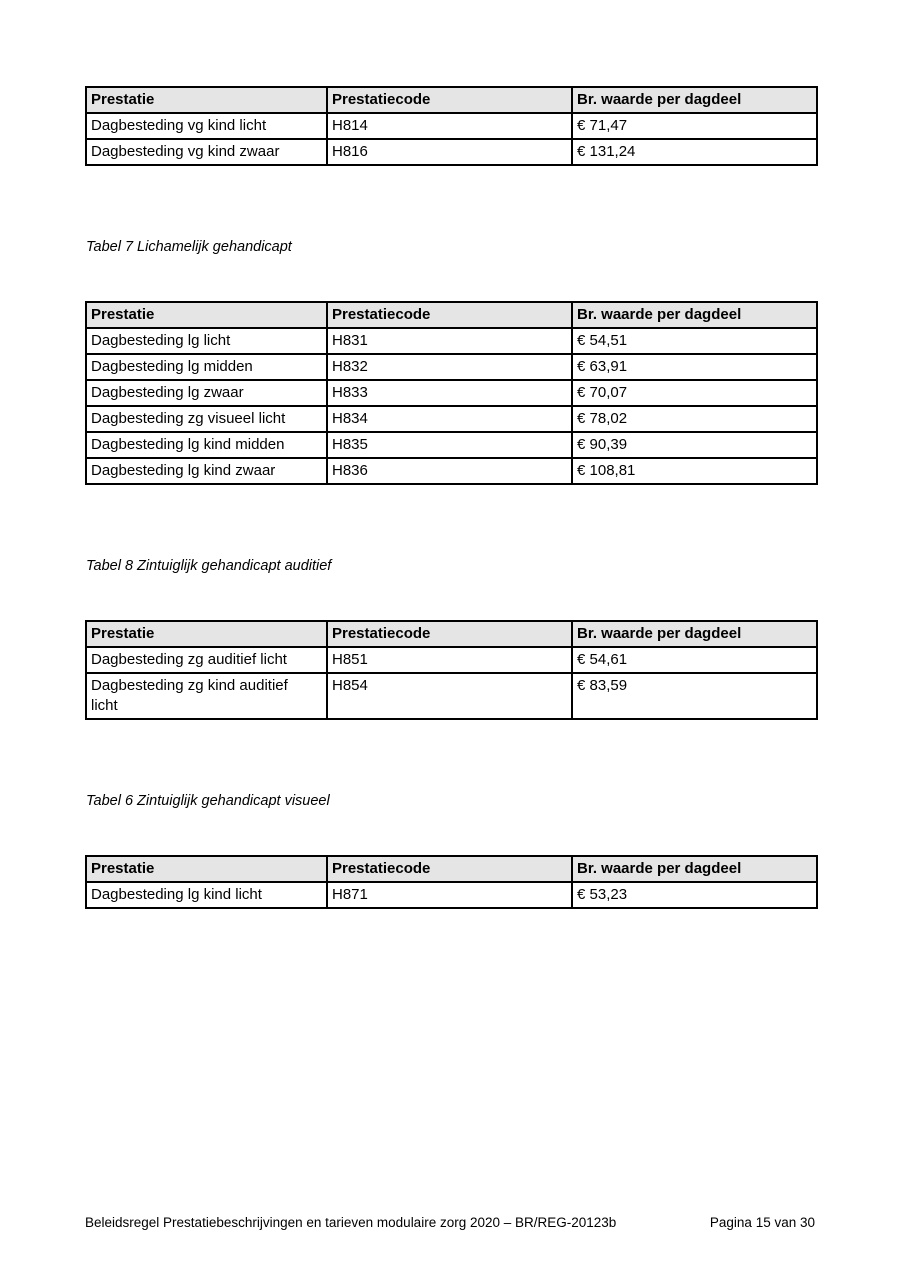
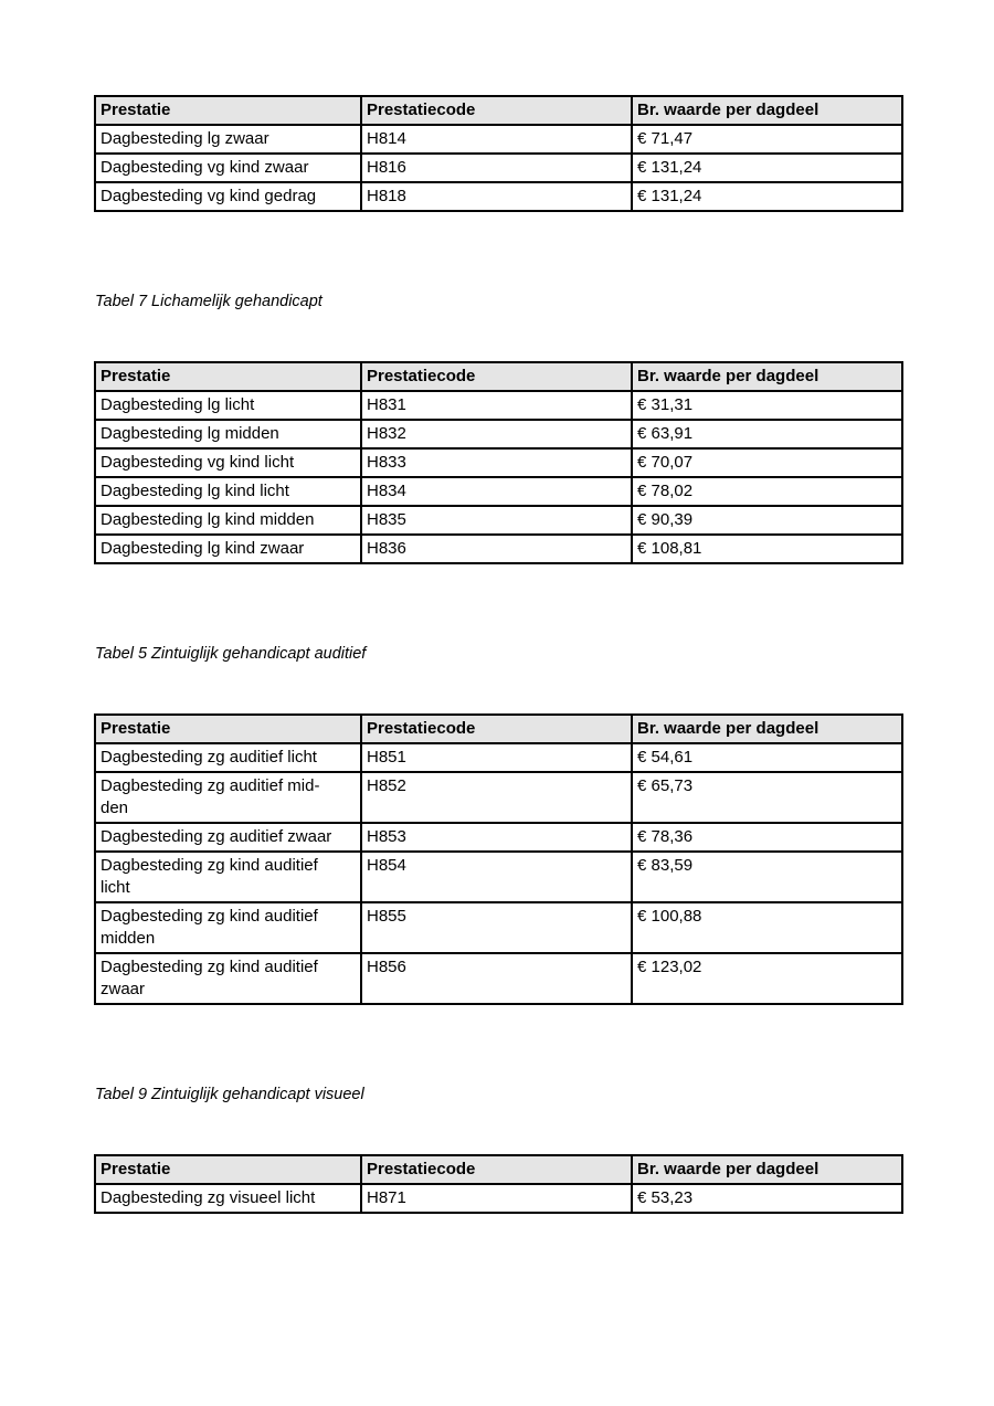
  Prestatie	Prestatiecode	Br. waarde per dagdeel
- Dagbesteding vg kind licht	H814	€ 71,47
+ Dagbesteding lg zwaar	H814	€ 71,47
  Dagbesteding vg kind zwaar	H816	€ 131,24
+ Dagbesteding vg kind gedrag	H818	€ 131,24
  Tabel 7 Lichamelijk gehandicapt
  Prestatie	Prestatiecode	Br. waarde per dagdeel
- Dagbesteding lg licht	H831	€ 54,51
+ Dagbesteding lg licht	H831	€ 31,31
  Dagbesteding lg midden	H832	€ 63,91
- Dagbesteding lg zwaar	H833	€ 70,07
+ Dagbesteding vg kind licht	H833	€ 70,07
- Dagbesteding zg visueel licht	H834	€ 78,02
+ Dagbesteding lg kind licht	H834	€ 78,02
  Dagbesteding lg kind midden	H835	€ 90,39
  Dagbesteding lg kind zwaar	H836	€ 108,81
- Tabel 8 Zintuiglijk gehandicapt auditief
+ Tabel 5 Zintuiglijk gehandicapt auditief
  Prestatie	Prestatiecode	Br. waarde per dagdeel
  Dagbesteding zg auditief licht	H851	€ 54,61
+ Dagbesteding zg auditief mid- den	H852	€ 65,73
+ Dagbesteding zg auditief zwaar	H853	€ 78,36
  Dagbesteding zg kind auditief licht	H854	€ 83,59
+ Dagbesteding zg kind auditief midden	H855	€ 100,88
+ Dagbesteding zg kind auditief zwaar	H856	€ 123,02
- Tabel 6 Zintuiglijk gehandicapt visueel
+ Tabel 9 Zintuiglijk gehandicapt visueel
  Prestatie	Prestatiecode	Br. waarde per dagdeel
- Dagbesteding lg kind licht	H871	€ 53,23
+ Dagbesteding zg visueel licht	H871	€ 53,23
- Beleidsregel Prestatiebeschrijvingen en tarieven modulaire zorg 2020 – BR/REG-20123b
- Pagina 15 van 30
